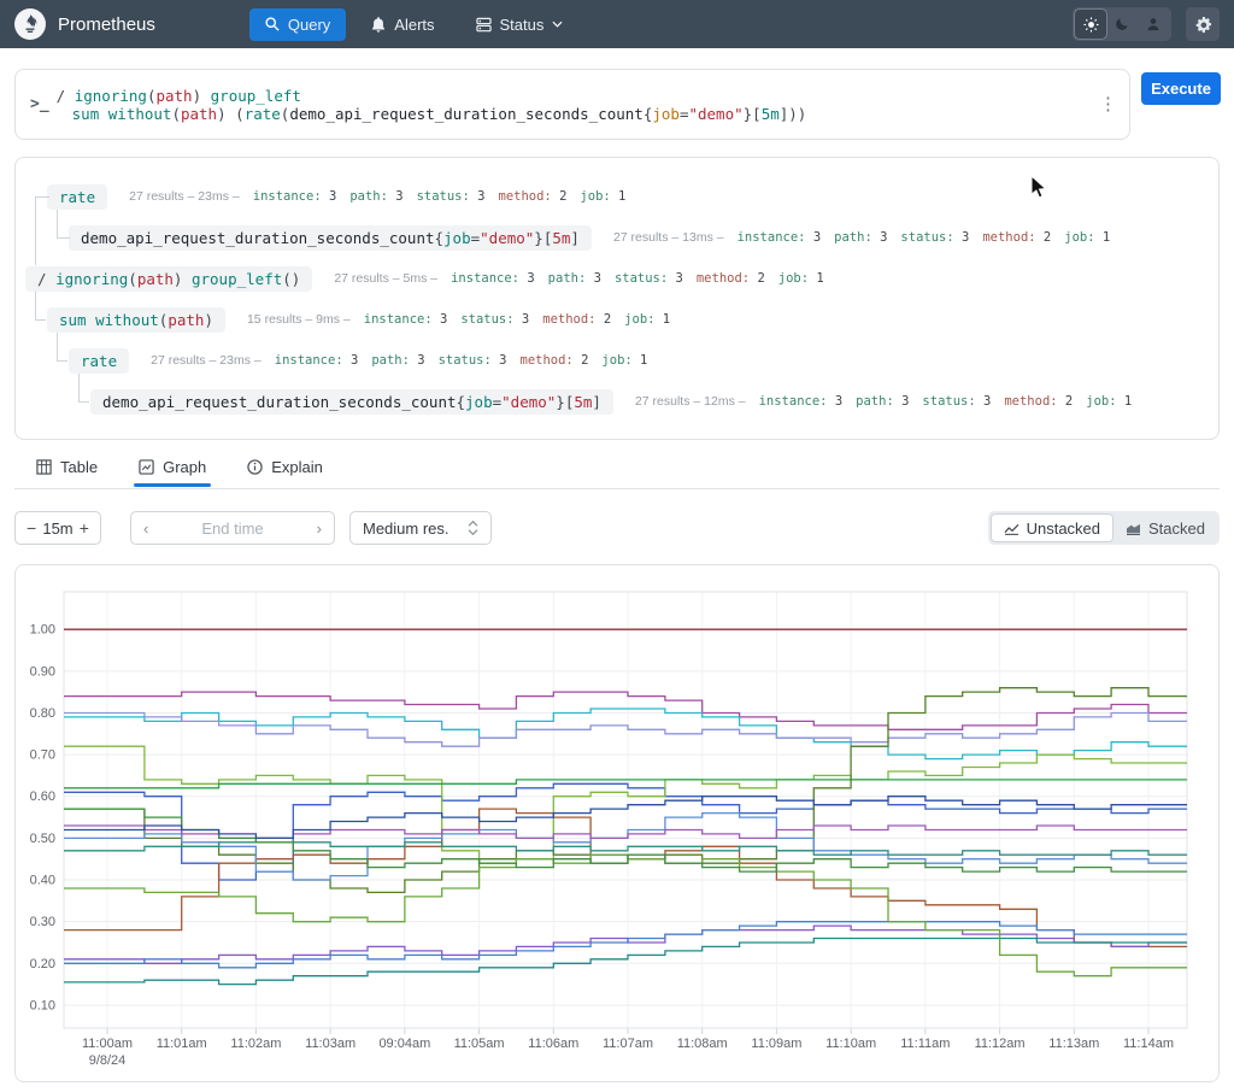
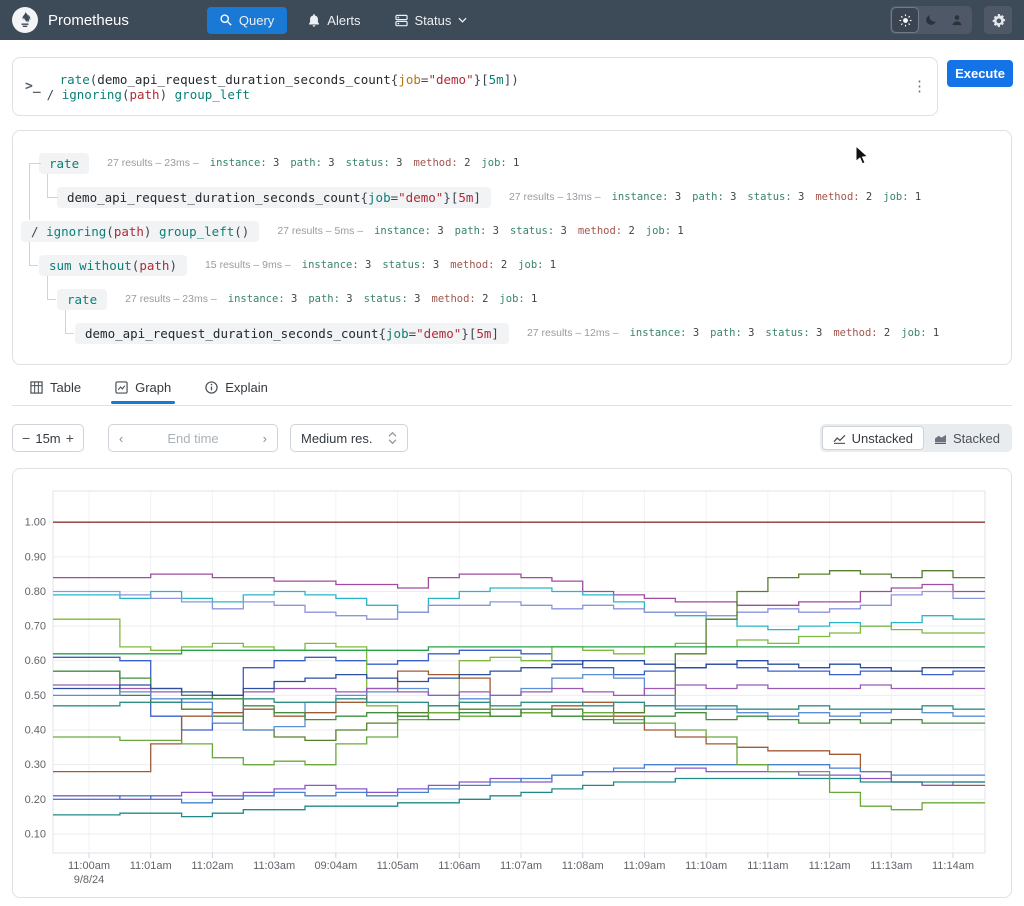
  Prometheus
  Query
  Alerts
  Status
  >_
+ rate(demo_api_request_duration_seconds_count{job="demo"}[5m])
  / ignoring(path) group_left
- sum without(path) (rate(demo_api_request_duration_seconds_count{job="demo"}[5m]))
  ⋮
  Execute
  rate
  27 results – 23ms –
  instance: 3
  path: 3
  status: 3
  method: 2
  job: 1
  demo_api_request_duration_seconds_count{job="demo"}[5m]
  27 results – 13ms –
  instance: 3
  path: 3
  status: 3
  method: 2
  job: 1
  / ignoring(path) group_left()
  27 results – 5ms –
  instance: 3
  path: 3
  status: 3
  method: 2
  job: 1
  sum without(path)
  15 results – 9ms –
  instance: 3
  status: 3
  method: 2
  job: 1
  rate
  27 results – 23ms –
  instance: 3
  path: 3
  status: 3
  method: 2
  job: 1
  demo_api_request_duration_seconds_count{job="demo"}[5m]
  27 results – 12ms –
  instance: 3
  path: 3
  status: 3
  method: 2
  job: 1
  Table
  Graph
  Explain
  −
  15m
  +
  ‹
  End time
  ›
  Medium res.
  Unstacked
  Stacked
  1.00
  0.90
  0.80
  0.70
  0.60
  0.50
  0.40
  0.30
  0.20
  0.10
  11:00am
  11:01am
  11:02am
  11:03am
  09:04am
  11:05am
  11:06am
  11:07am
  11:08am
  11:09am
  11:10am
  11:11am
  11:12am
  11:13am
  11:14am
  9/8/24
